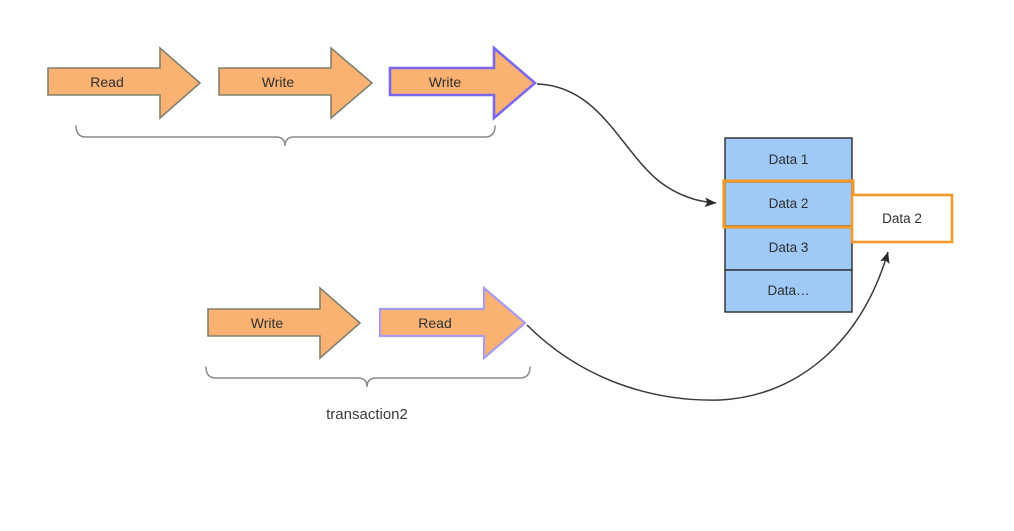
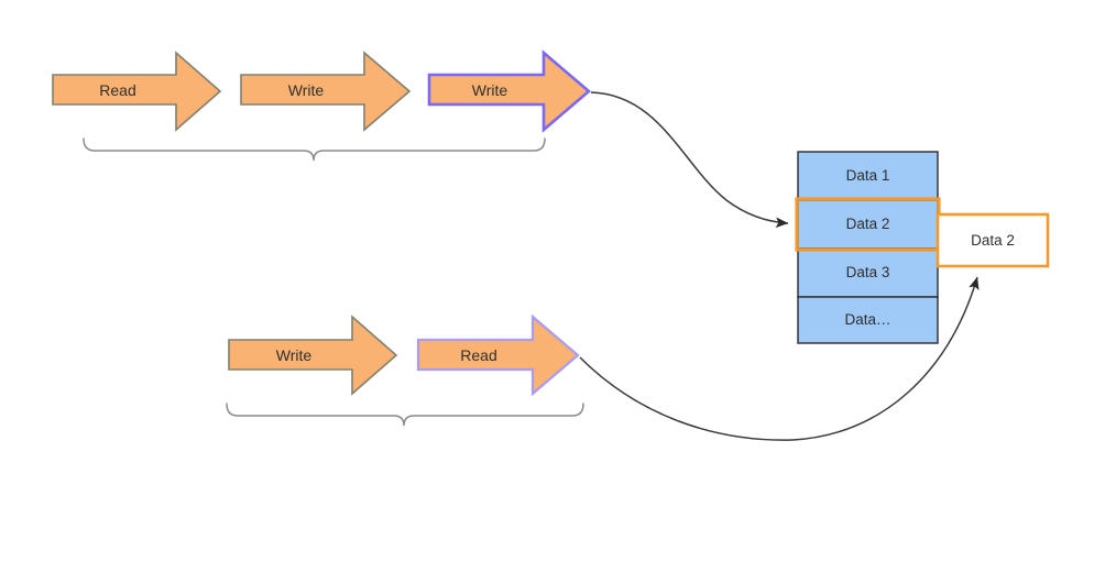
  Read
  Write
  Write
  Write
  Read
- transaction2
  Data 1
  Data 2
  Data 3
  Data…
  Data 2
